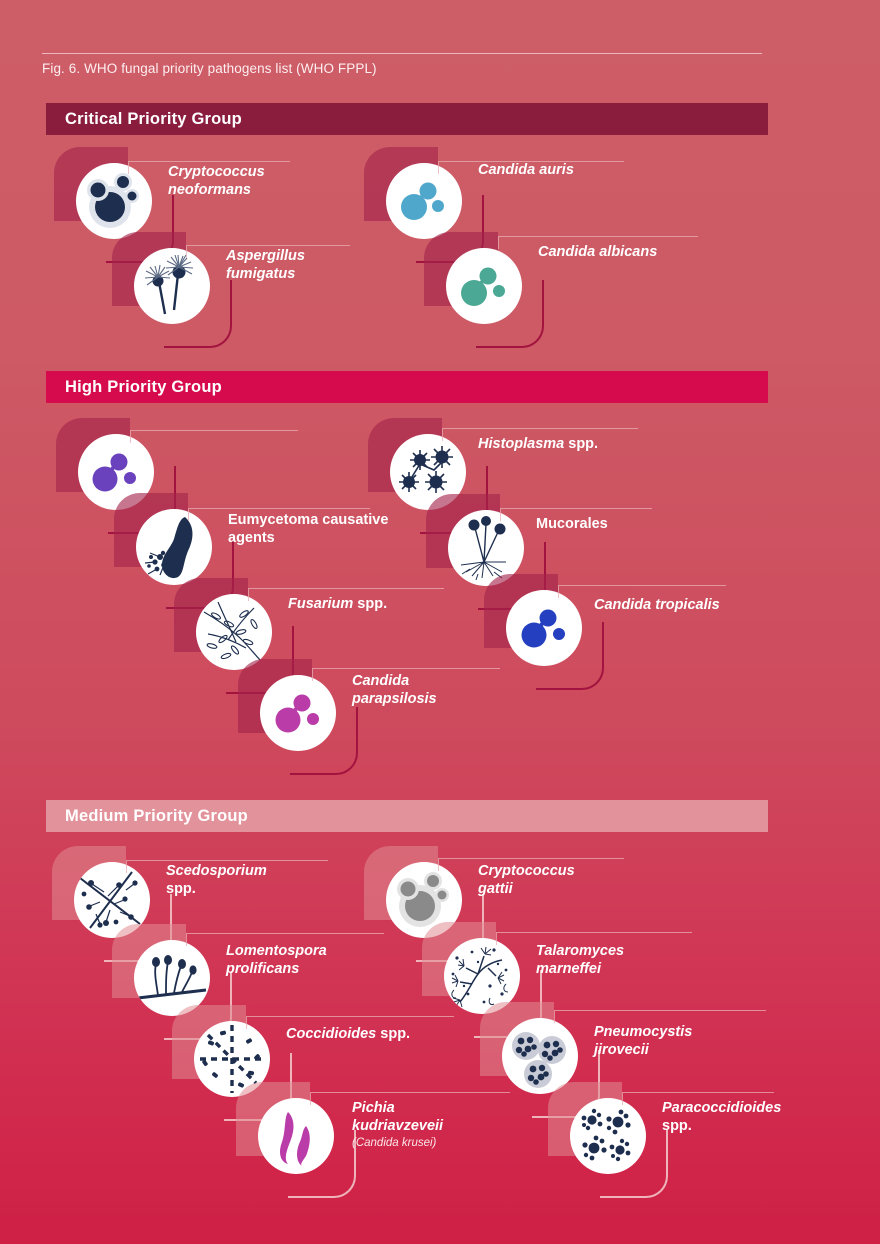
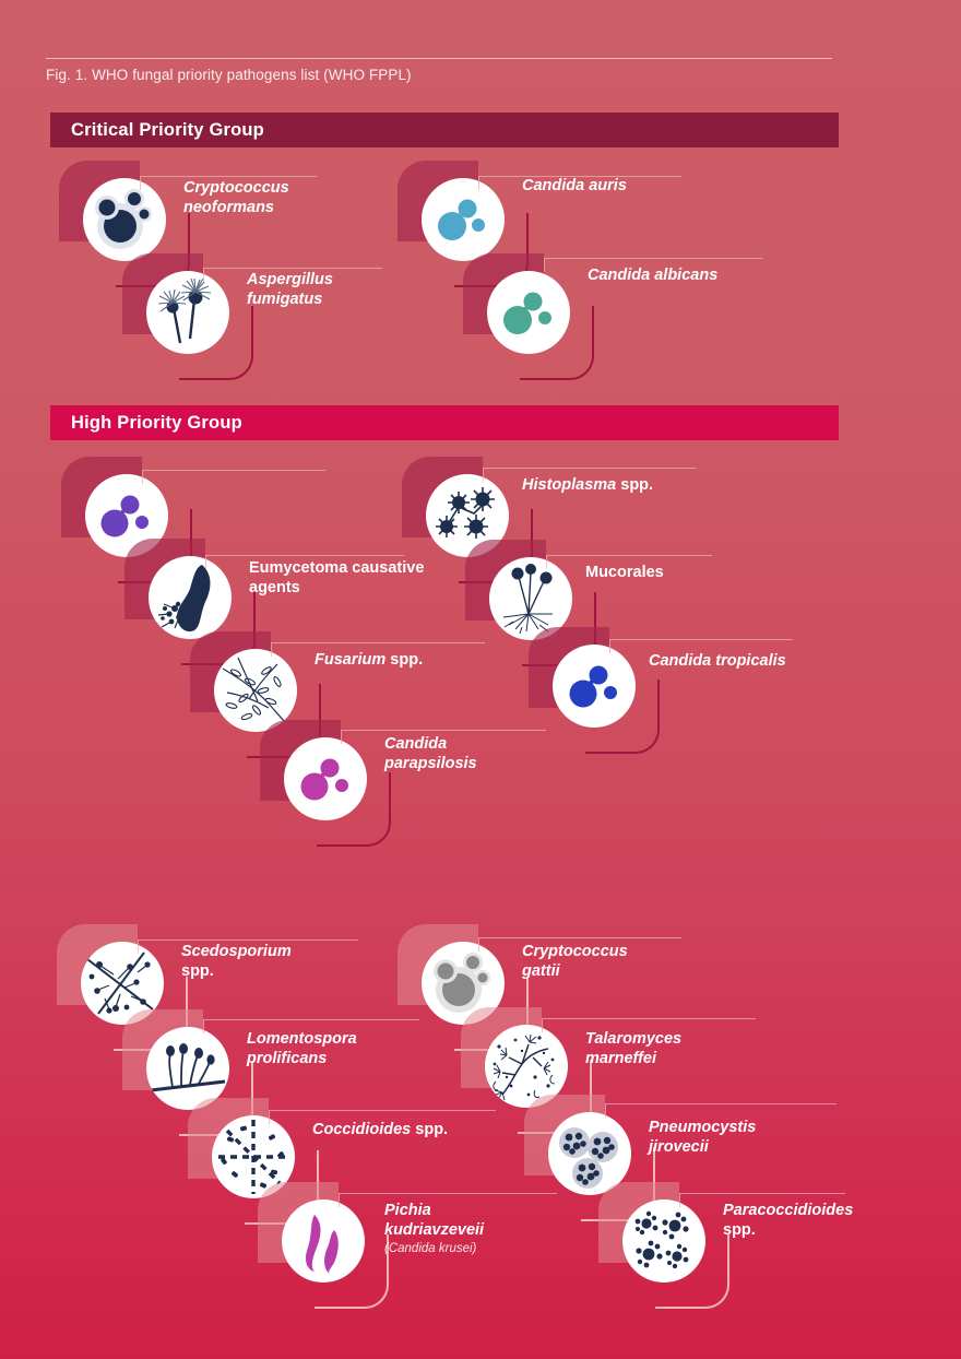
- Fig. 6. WHO fungal priority pathogens list (WHO FPPL)
+ Fig. 1. WHO fungal priority pathogens list (WHO FPPL)
  Critical Priority Group
  Cryptococcus
  neoformans
  Aspergillus
  fumigatus
  Candida auris
  Candida albicans
  High Priority Group
  Eumycetoma causative agents
  Fusarium spp.
  Candida
  parapsilosis
  Histoplasma spp.
  Mucorales
  Candida tropicalis
- Medium Priority Group
  Scedosporium
  spp.
  Lomentospora
  prolificans
  Coccidioides spp.
  Pichia
  kudriavzeveii
  (Candida krusei)
  Cryptococcus
  gattii
  Talaromyces
  marneffei
  Pneumocystis
  jirovecii
  Paracoccidioides
  spp.
